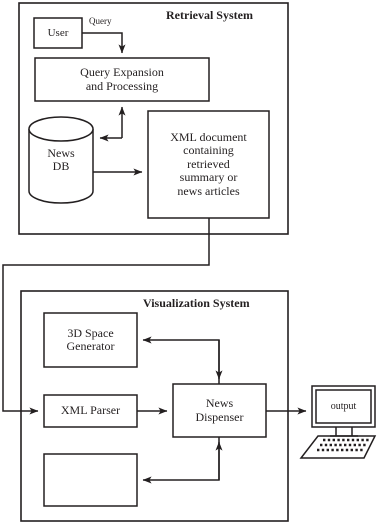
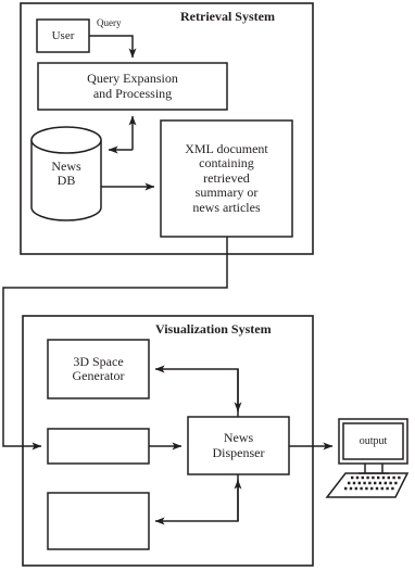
  Retrieval System
  Visualization System
  User
  Query Expansion
  and Processing
  News
  DB
  XML document
  containing
  retrieved
  summary or
  news articles
  3D Space
  Generator
- XML Parser
  News
  Dispenser
  output
  Query
